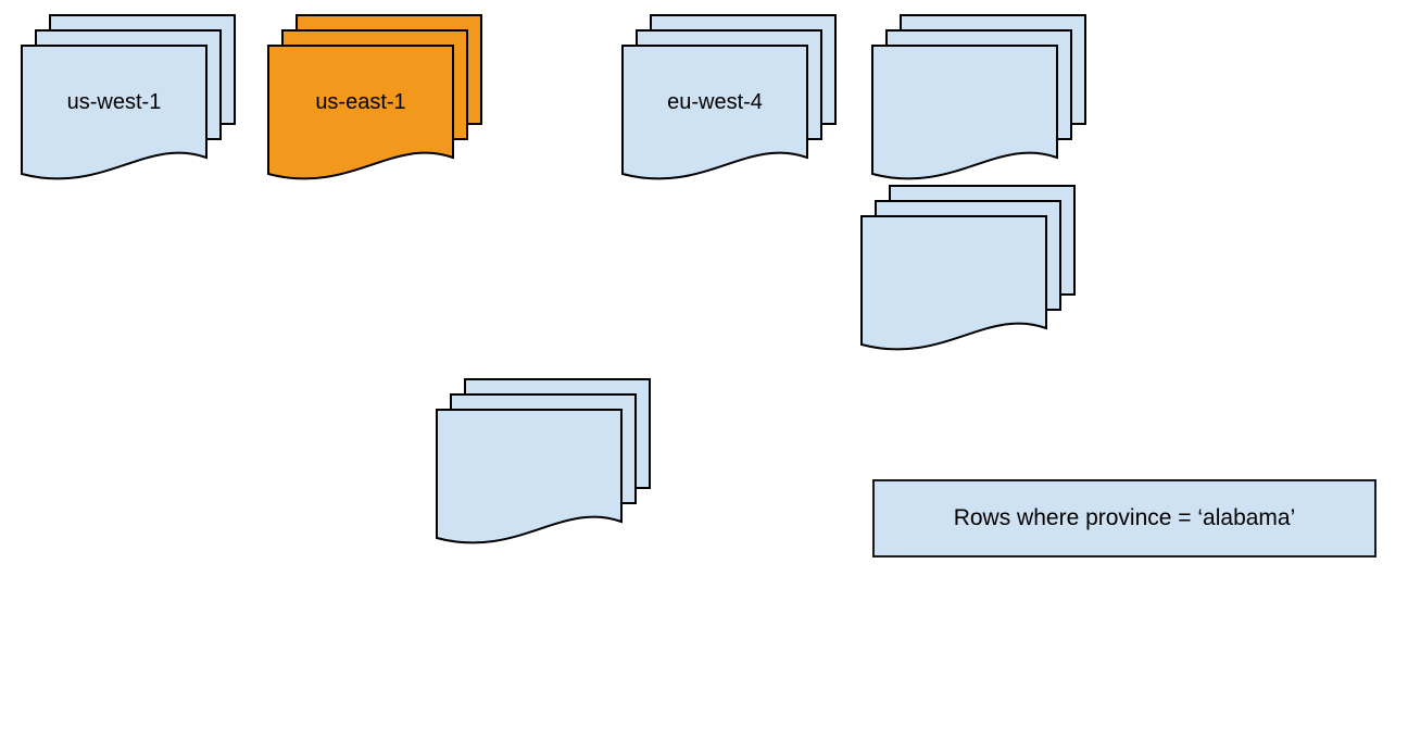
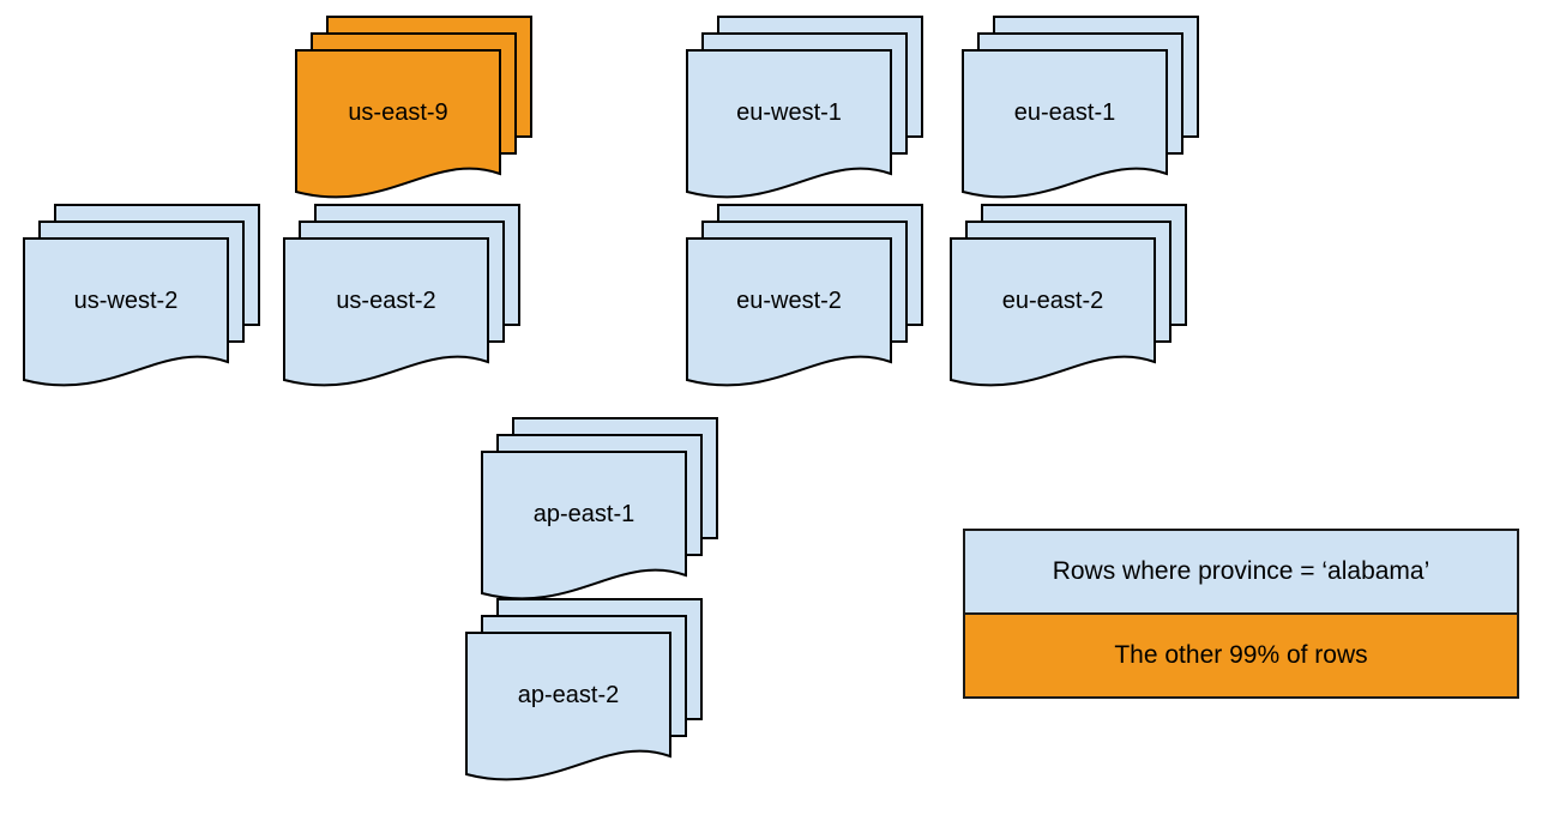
- us-west-1
- us-east-1
+ us-east-9
- eu-west-4
+ eu-west-1
+ eu-east-1
+ us-west-2
+ us-east-2
+ eu-west-2
+ eu-east-2
+ ap-east-1
+ ap-east-2
  Rows where province = ‘alabama’
+ The other 99% of rows
